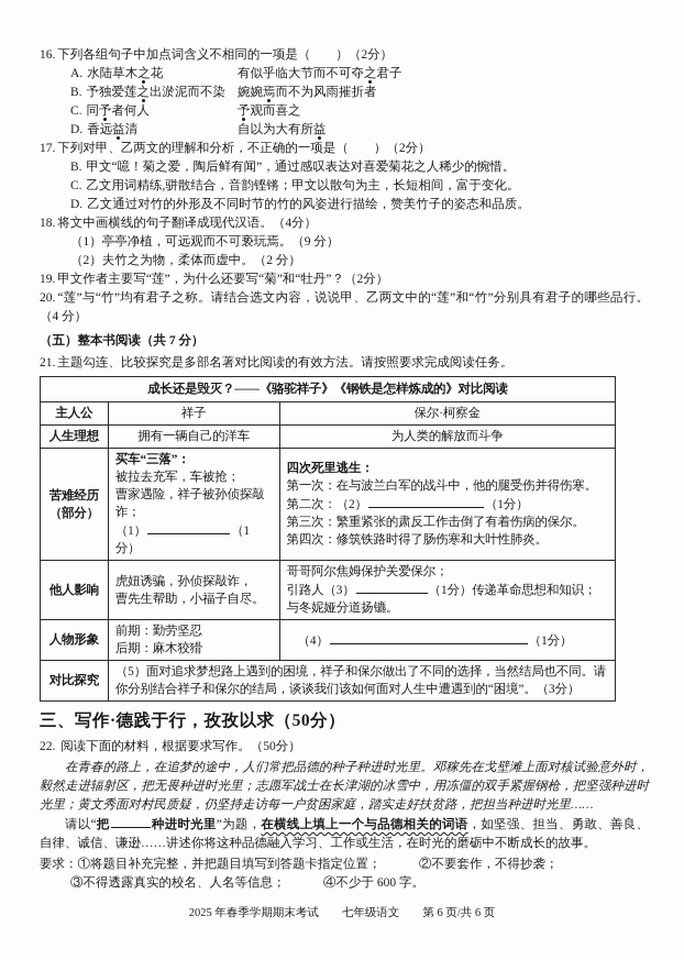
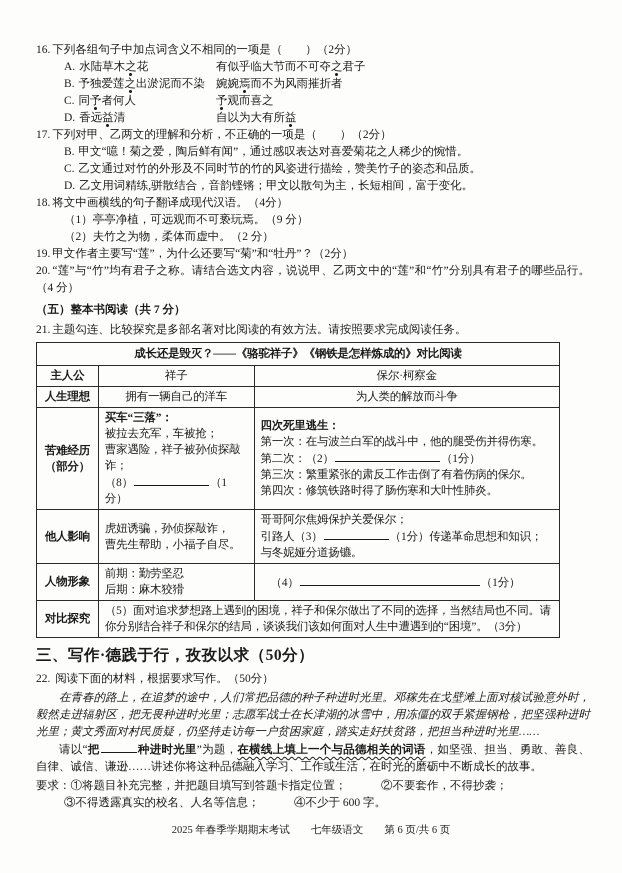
  16. 下列各组句子中加点词含义不相同的一项是（ ）（2分）
  A. 水陆草木之花
  有似乎临大节而不可夺之君子
  B. 予独爱莲之出淤泥而不染
  婉婉焉而不为风雨摧折者
  C. 同予者何人
  予观而喜之
  D. 香远益清
  自以为大有所益
  17. 下列对甲、乙两文的理解和分析，不正确的一项是（ ）（2分）
  B.
  甲文“噫！菊之爱，陶后鲜有闻”，通过感叹表达对喜爱菊花之人稀少的惋惜。
  C.
- 乙文用词精练,骈散结合，音韵铿锵；甲文以散句为主，长短相间，富于变化。
+ 乙文通过对竹的外形及不同时节的竹的风姿进行描绘，赞美竹子的姿态和品质。
  D.
- 乙文通过对竹的外形及不同时节的竹的风姿进行描绘，赞美竹子的姿态和品质。
+ 乙文用词精练,骈散结合，音韵铿锵；甲文以散句为主，长短相间，富于变化。
  18. 将文中画横线的句子翻译成现代汉语。（4分）
  （1）亭亭净植，可远观而不可亵玩焉。（9 分）
  （2）夫竹之为物，柔体而虚中。（2 分）
  19. 甲文作者主要写“莲”，为什么还要写“菊”和“牡丹”？（2分）
  20. “莲”与“竹”均有君子之称。请结合选文内容，说说甲、乙两文中的“莲”和“竹”分别具有君子的哪些品行。（4 分）
  （五）整本书阅读（共 7 分）
  21. 主题勾连、比较探究是多部名著对比阅读的有效方法。请按照要求完成阅读任务。
  成长还是毁灭？——《骆驼祥子》《钢铁是怎样炼成的》对比阅读
  主人公	祥子	保尔·柯察金
  人生理想	拥有一辆自己的洋车	为人类的解放而斗争
- 苦难经历 （部分）	买车“三落”：被拉去充军，车被抢；曹家遇险，祥子被孙侦探敲诈；（1） （1分）	四次死里逃生：第一次：在与波兰白军的战斗中，他的腿受伤并得伤寒。第二次：（2） （1分）第三次：繁重紧张的肃反工作击倒了有着伤病的保尔。第四次：修筑铁路时得了肠伤寒和大叶性肺炎。
+ 苦难经历 （部分）	买车“三落”：被拉去充军，车被抢；曹家遇险，祥子被孙侦探敲诈；（8） （1分）	四次死里逃生：第一次：在与波兰白军的战斗中，他的腿受伤并得伤寒。第二次：（2） （1分）第三次：繁重紧张的肃反工作击倒了有着伤病的保尔。第四次：修筑铁路时得了肠伤寒和大叶性肺炎。
  他人影响	虎妞诱骗，孙侦探敲诈，曹先生帮助，小福子自尽。	哥哥阿尔焦姆保护关爱保尔；引路人（3） （1分）传递革命思想和知识；与冬妮娅分道扬镳。
  人物形象	前期：勤劳坚忍后期：麻木狡猾	（4） （1分）
  对比探究	（5）面对追求梦想路上遇到的困境，祥子和保尔做出了不同的选择，当然结局也不同。请你分别结合祥子和保尔的结局，谈谈我们该如何面对人生中遭遇到的“困境”。（3分）
  三、写作·德践于行，孜孜以求（50分）
  22. 阅读下面的材料，根据要求写作。（50分）
  在青春的路上，在追梦的途中，人们常把品德的种子种进时光里。邓稼先在戈壁滩上面对核试验意外时，毅然走进辐射区，把无畏种进时光里；志愿军战士在长津湖的冰雪中，用冻僵的双手紧握钢枪，把坚强种进时光里；黄文秀面对村民质疑，仍坚持走访每一户贫困家庭，踏实走好扶贫路，把担当种进时光里……
  请以“把 种进时光里”为题，在横线上填上一个与品德相关的词语，如坚强、担当、勇敢、善良、自律、诚信、谦逊……讲述你将这种品德融入学习、工作或生活，在时光的磨砺中不断成长的故事。
  要求：①将题目补充完整，并把题目填写到答题卡指定位置； ②不要套作，不得抄袭；
  ③不得透露真实的校名、人名等信息； ④不少于 600 字。
  2025 年春季学期期末考试 七年级语文 第 6 页/共 6 页
